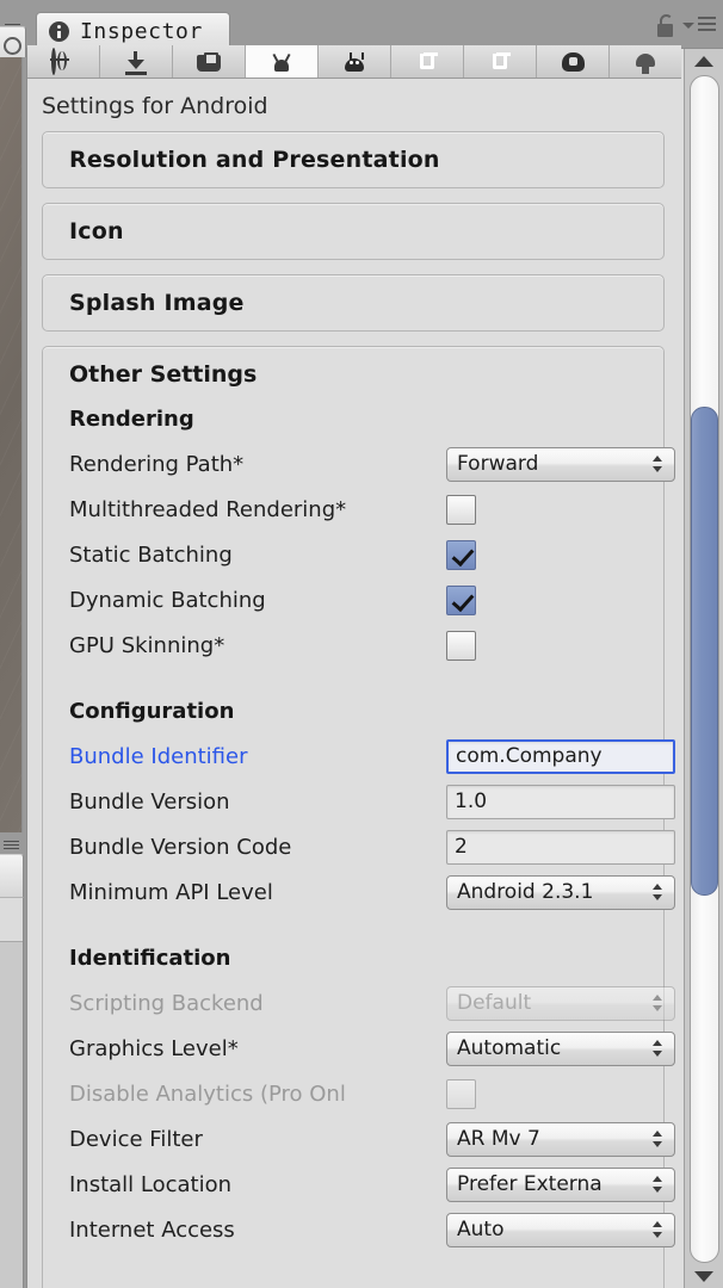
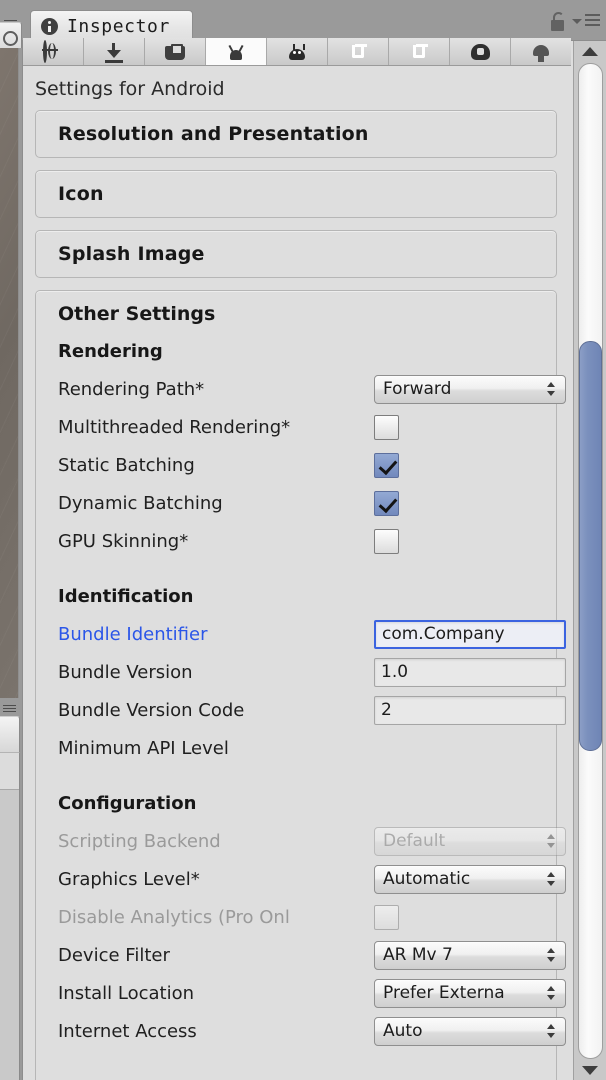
  Inspector
  Settings for Android
  Resolution and Presentation
  Icon
  Splash Image
  Other Settings
  Rendering
  Rendering Path*
  Forward
  Multithreaded Rendering*
  Static Batching
  Dynamic Batching
  GPU Skinning*
- Configuration
+ Identification
  Bundle Identifier
  com.Company
  Bundle Version
  1.0
  Bundle Version Code
  2
  Minimum API Level
- Android 2.3.1
- Identification
+ Configuration
  Scripting Backend
  Default
  Graphics Level*
  Automatic
  Disable Analytics (Pro Onl
  Device Filter
  AR Mv 7
  Install Location
  Prefer Externa
  Internet Access
  Auto
